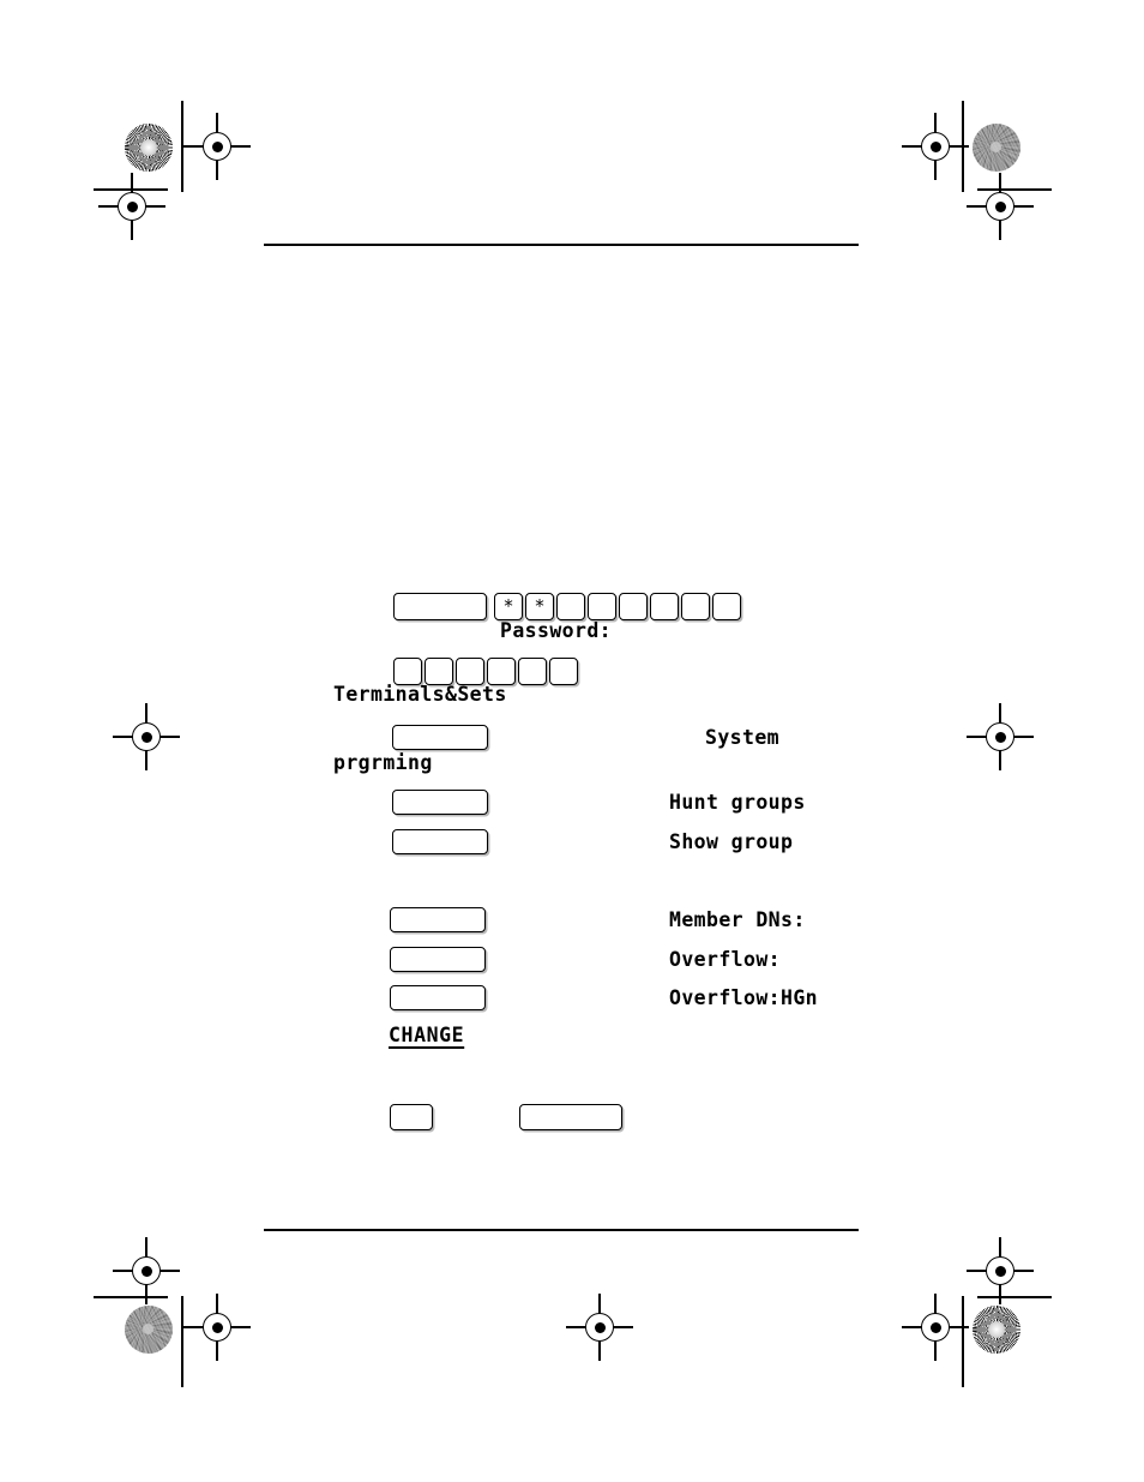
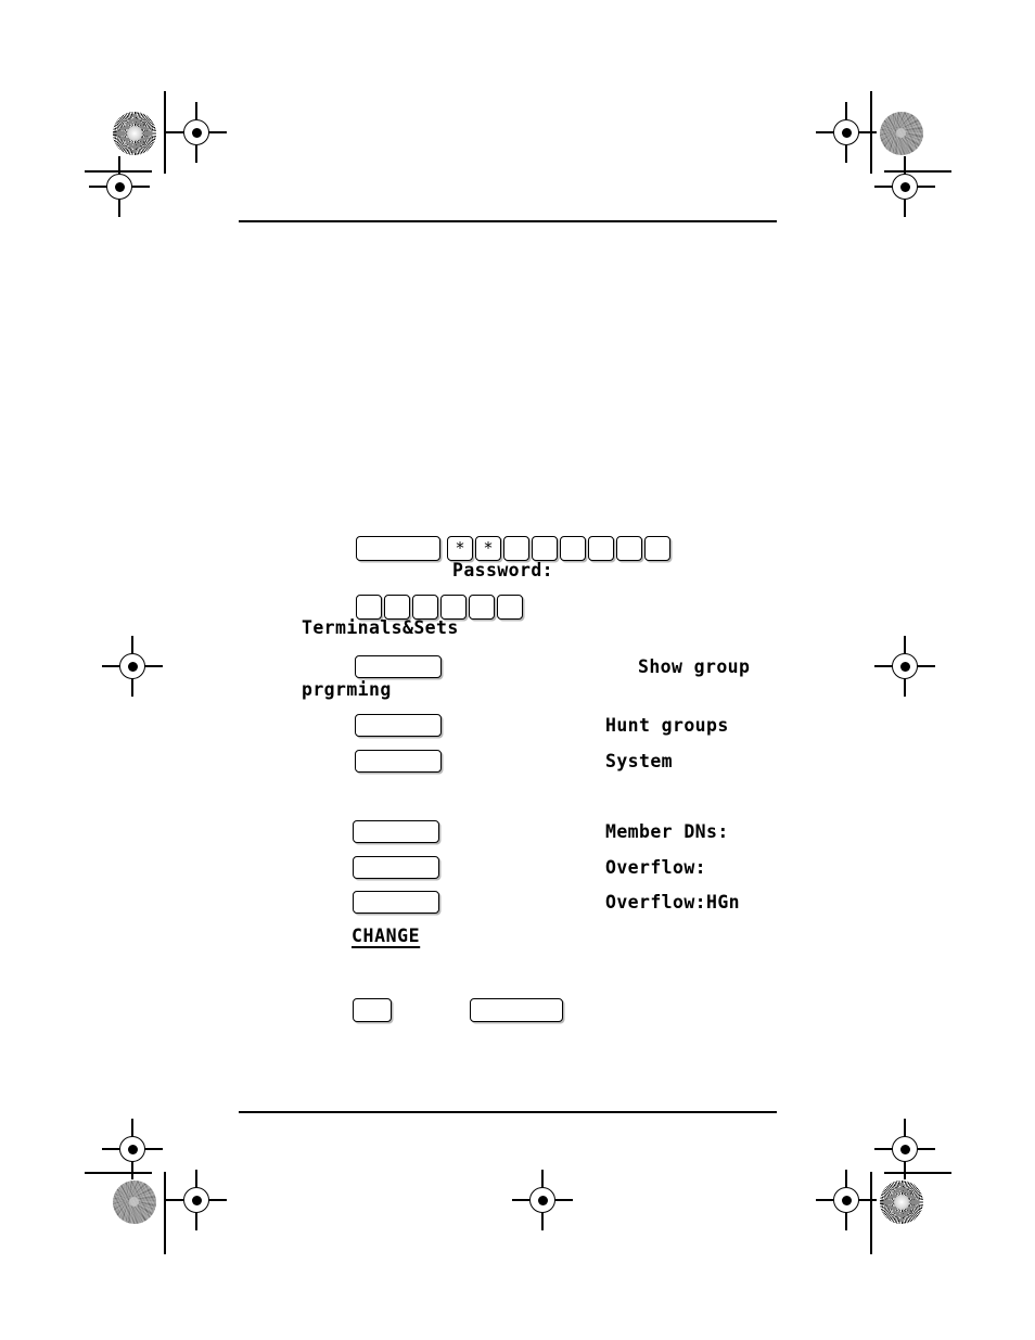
  *
  *
  Password:
  Terminals&Sets
- System
+ Show group
  prgrming
  Hunt groups
- Show group
+ System
  Member DNs:
  Overflow:
  Overflow:HGn
  CHANGE
